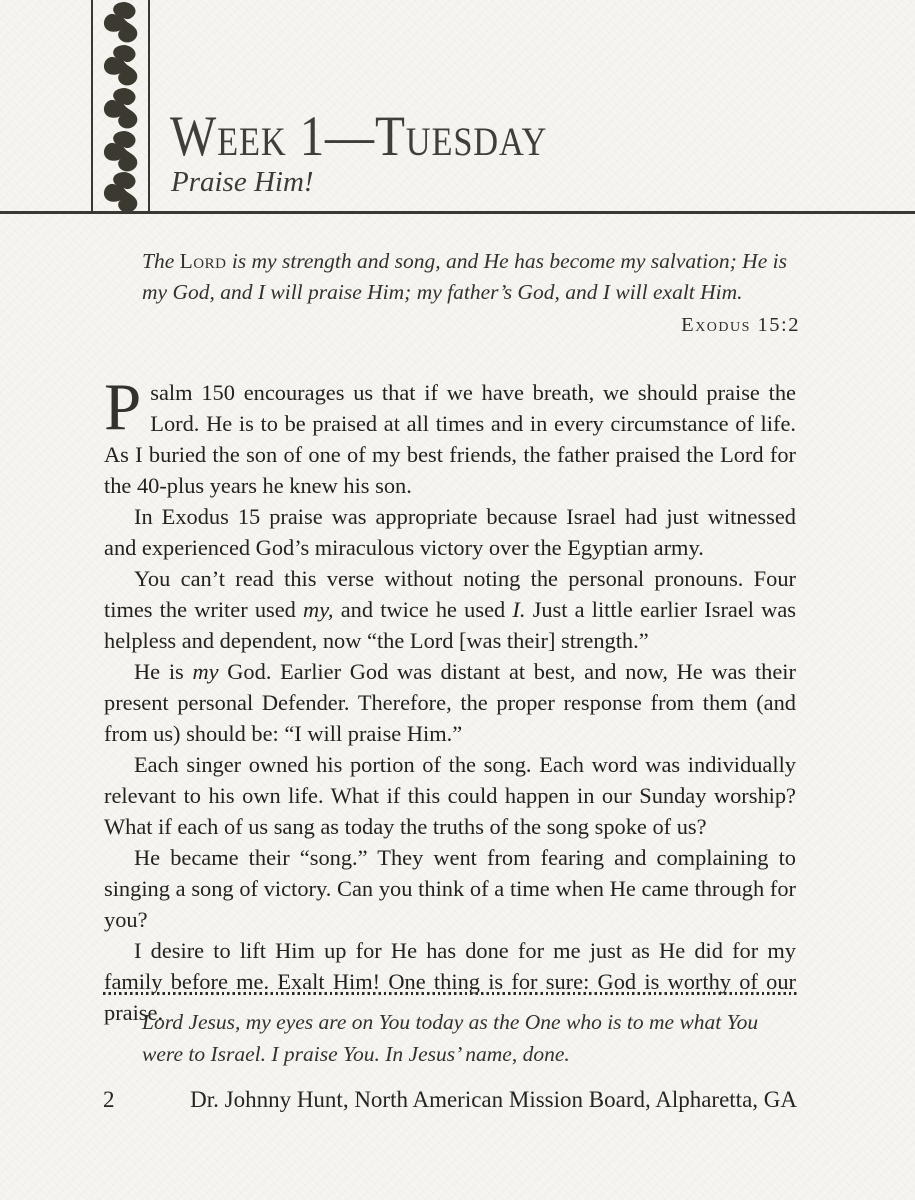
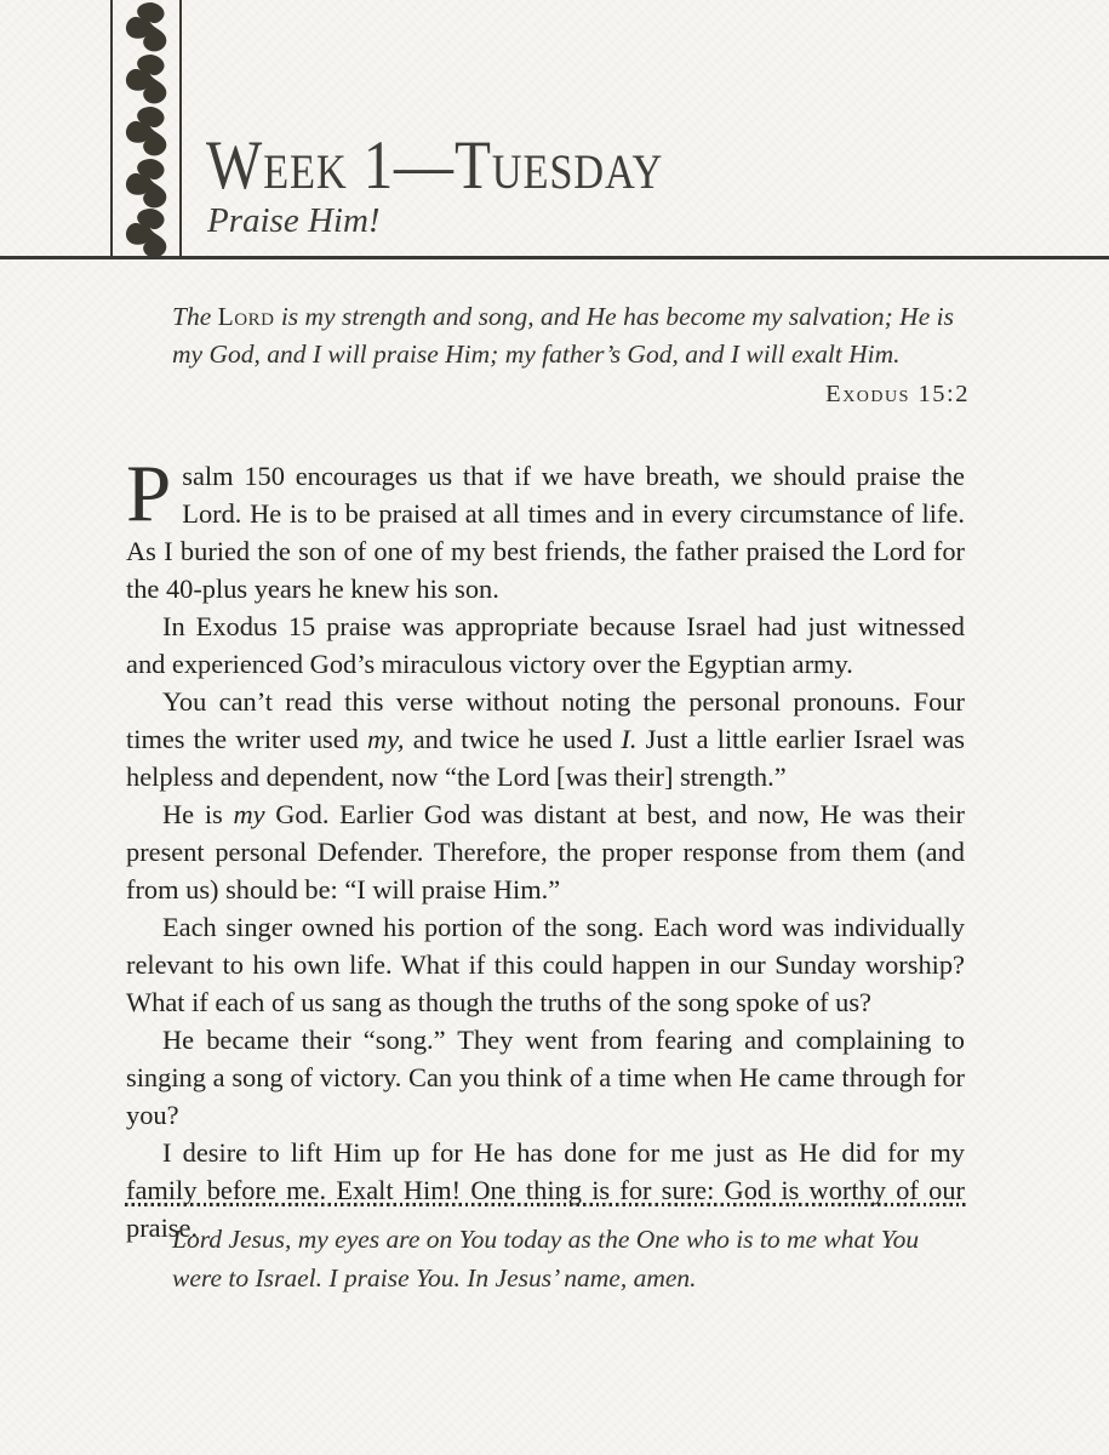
  Week 1—Tuesday
  Praise Him!
  The Lord is my strength and song, and He has become my salvation; He is my God, and I will praise Him; my father’s God, and I will exalt Him.
  Exodus 15:2
  P
  salm 150 encourages us that if we have breath, we should praise the Lord. He is to be praised at all times and in every circumstance of life. As I buried the son of one of my best friends, the father praised the Lord for the 40-plus years he knew his son.
  In Exodus 15 praise was appropriate because Israel had just witnessed and experienced God’s miraculous victory over the Egyptian army.
  You can’t read this verse without noting the personal pronouns. Four times the writer used my, and twice he used I. Just a little earlier Israel was helpless and dependent, now “the Lord [was their] strength.”
  He is my God. Earlier God was distant at best, and now, He was their pres­ent personal Defender. Therefore, the proper response from them (and from us) should be: “I will praise Him.”
- Each singer owned his portion of the song. Each word was individually rel­evant to his own life. What if this could happen in our Sunday worship? What if each of us sang as today the truths of the song spoke of us?
+ Each singer owned his portion of the song. Each word was individually rel­evant to his own life. What if this could happen in our Sunday worship? What if each of us sang as though the truths of the song spoke of us?
  He became their “song.” They went from fearing and complaining to sing­ing a song of victory. Can you think of a time when He came through for you?
  I desire to lift Him up for He has done for me just as He did for my family before me. Exalt Him! One thing is for sure: God is worthy of our praise.
- Lord Jesus, my eyes are on You today as the One who is to me what You were to Israel. I praise You. In Jesus’ name, done.
+ Lord Jesus, my eyes are on You today as the One who is to me what You were to Israel. I praise You. In Jesus’ name, amen.
- 2
- Dr. Johnny Hunt, North American Mission Board, Alpharetta, GA
